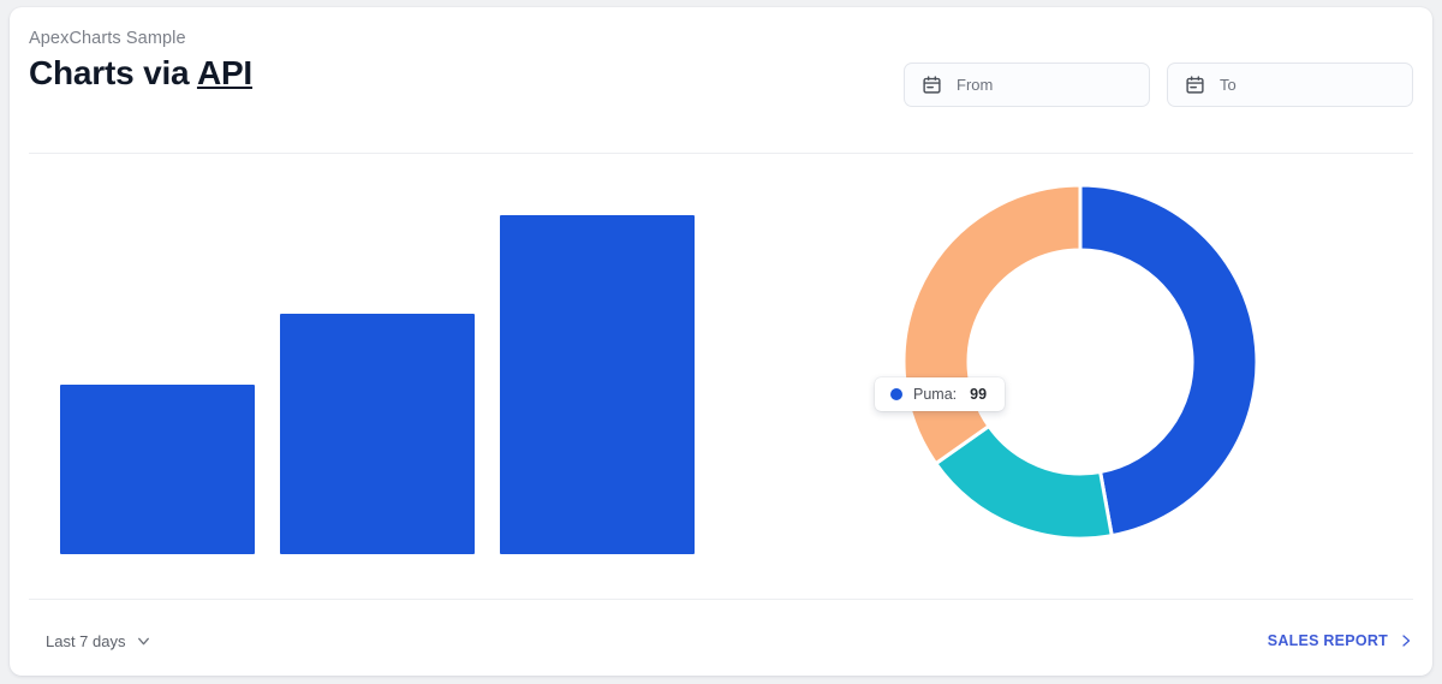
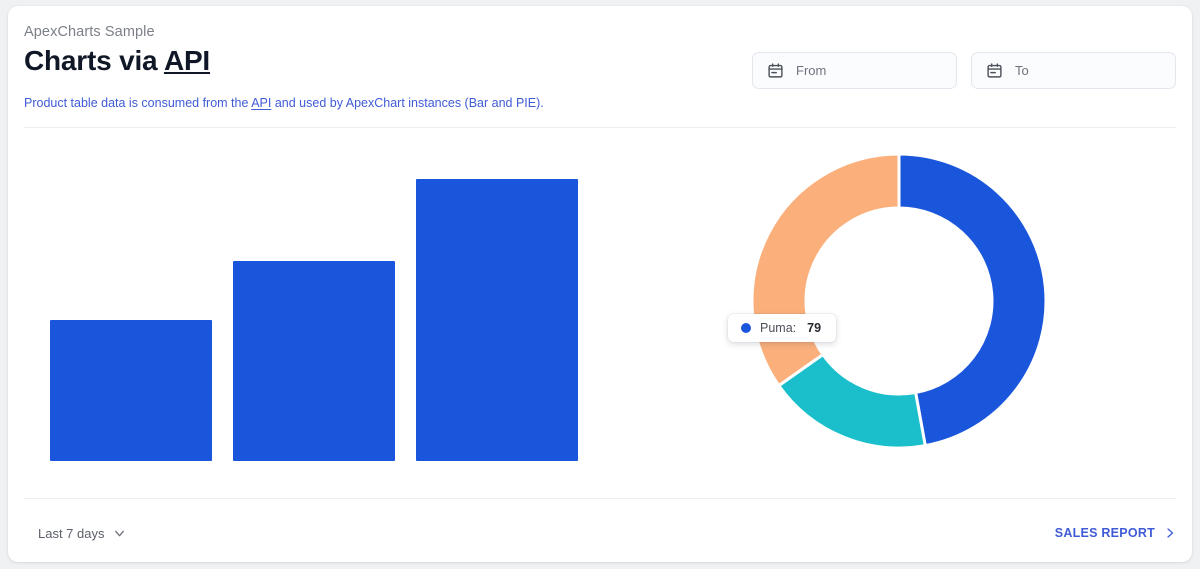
  ApexCharts Sample
  Charts via API
+ Product table data is consumed from the API and used by ApexChart instances (Bar and PIE).
  From
  To
  Puma:
- 99
+ 79
  Last 7 days
  SALES REPORT
